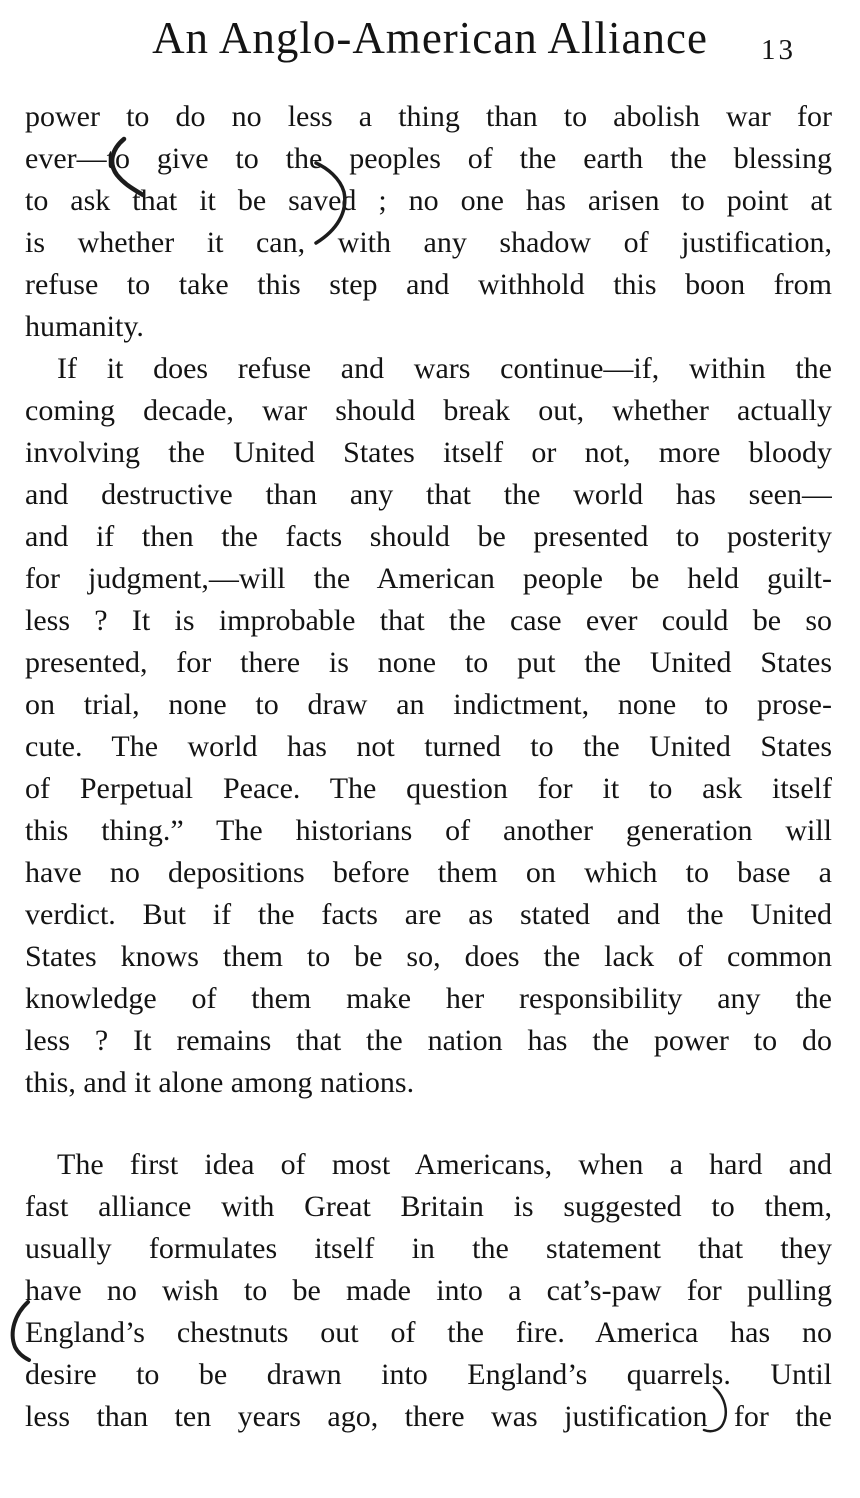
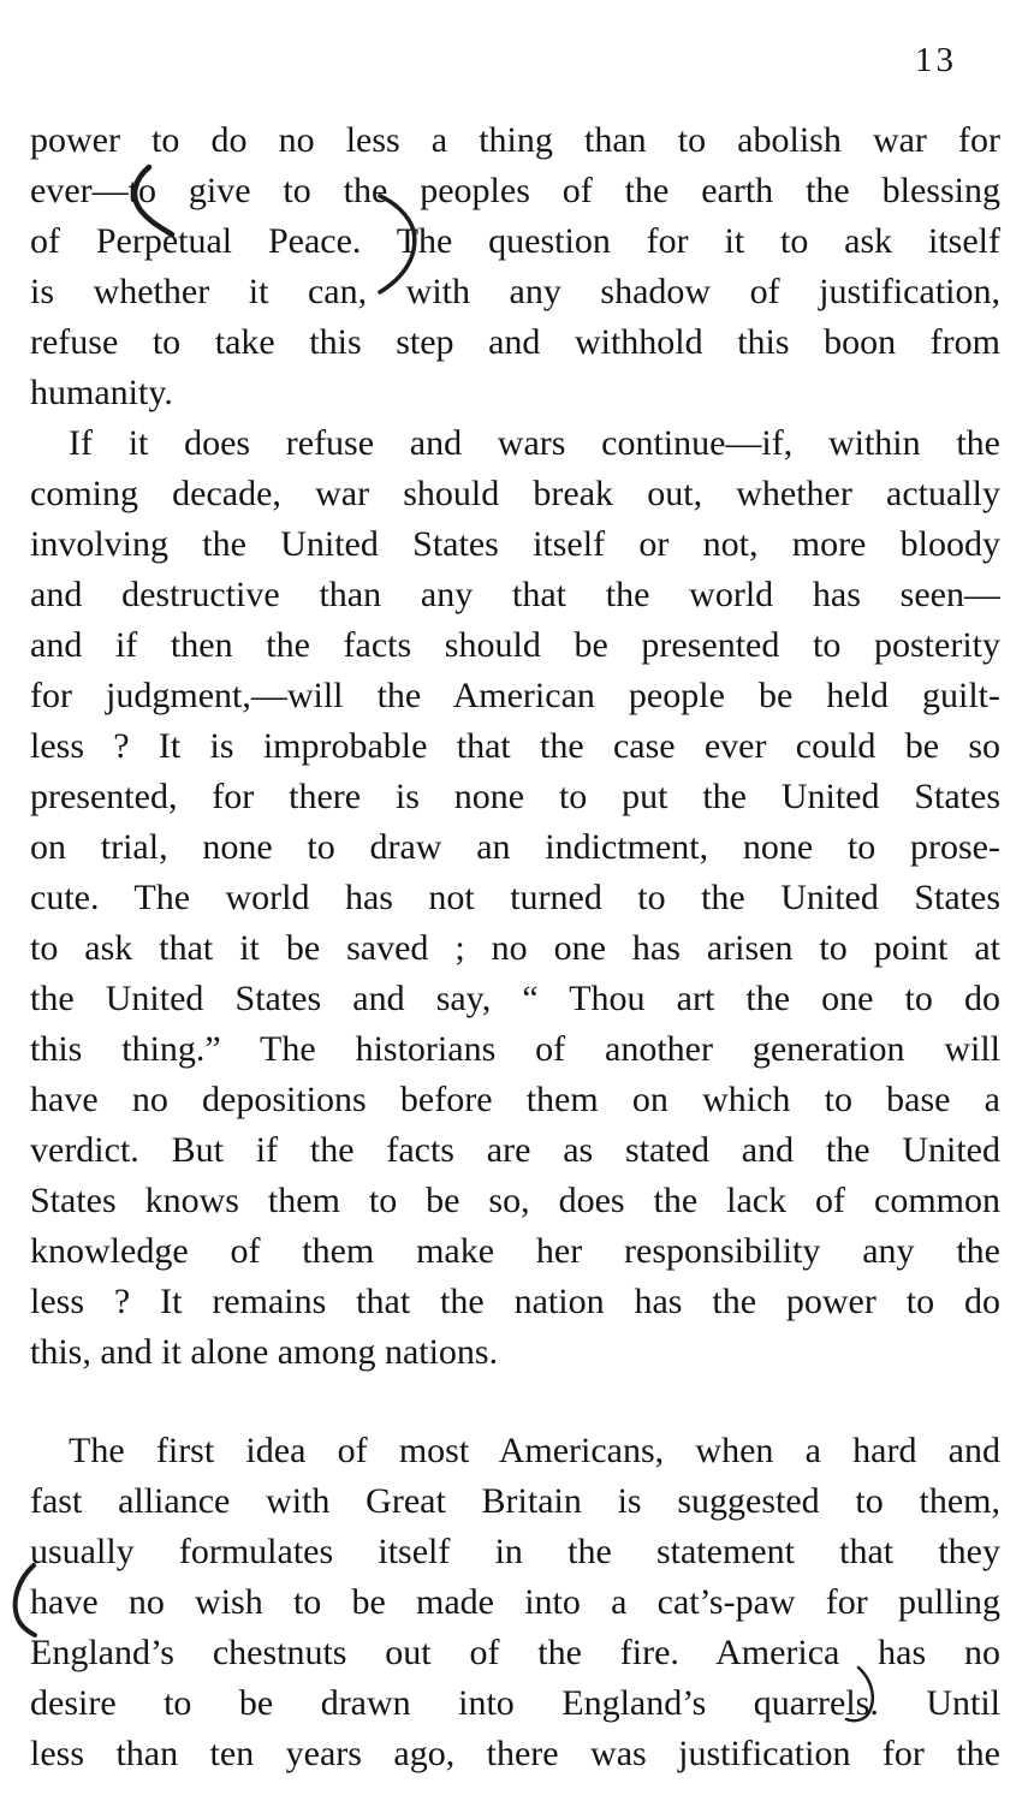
- An Anglo-American Alliance
  13
  power to do no less a thing than to abolish war for
  ever—o give to the peoples of the earth the blessing
- to ask that it be saved ; no one has arisen to point at
+ of Perpetual Peace. The question for it to ask itself
  is whether it can, with any shadow of justification,
  refuse to take this step and withhold this boon from
  humanity.
  If it does refuse and wars continue—if, within the
  coming decade, war should break out, whether actually
  involving the United States itself or not, more bloody
  and destructive than any that the world has seen—
  and if then the facts should be presented to posterity
  for judgment,—will the American people be held guilt-
  less ? It is improbable that the case ever could be so
  presented, for there is none to put the United States
  on trial, none to draw an indictment, none to prose-
  cute. The world has not turned to the United States
- of Perpetual Peace. The question for it to ask itself
+ to ask that it be saved ; no one has arisen to point at
+ the United States and say, “ Thou art the one to do
  this thing.” The historians of another generation will
  have no depositions before them on which to base a
  verdict. But if the facts are as stated and the United
  States knows them to be so, does the lack of common
  knowledge of them make her responsibility any the
  less ? It remains that the nation has the power to do
  this, and it alone among nations.
  The first idea of most Americans, when a hard and
  fast alliance with Great Britain is suggested to them,
  usually formulates itself in the statement that they
  have no wish to be made into a cat’s-paw for pulling
  England’s chestnuts out of the fire. America has no
  desire to be drawn into England’s quarrels. Until
  less than ten years ago, there was justification for the
